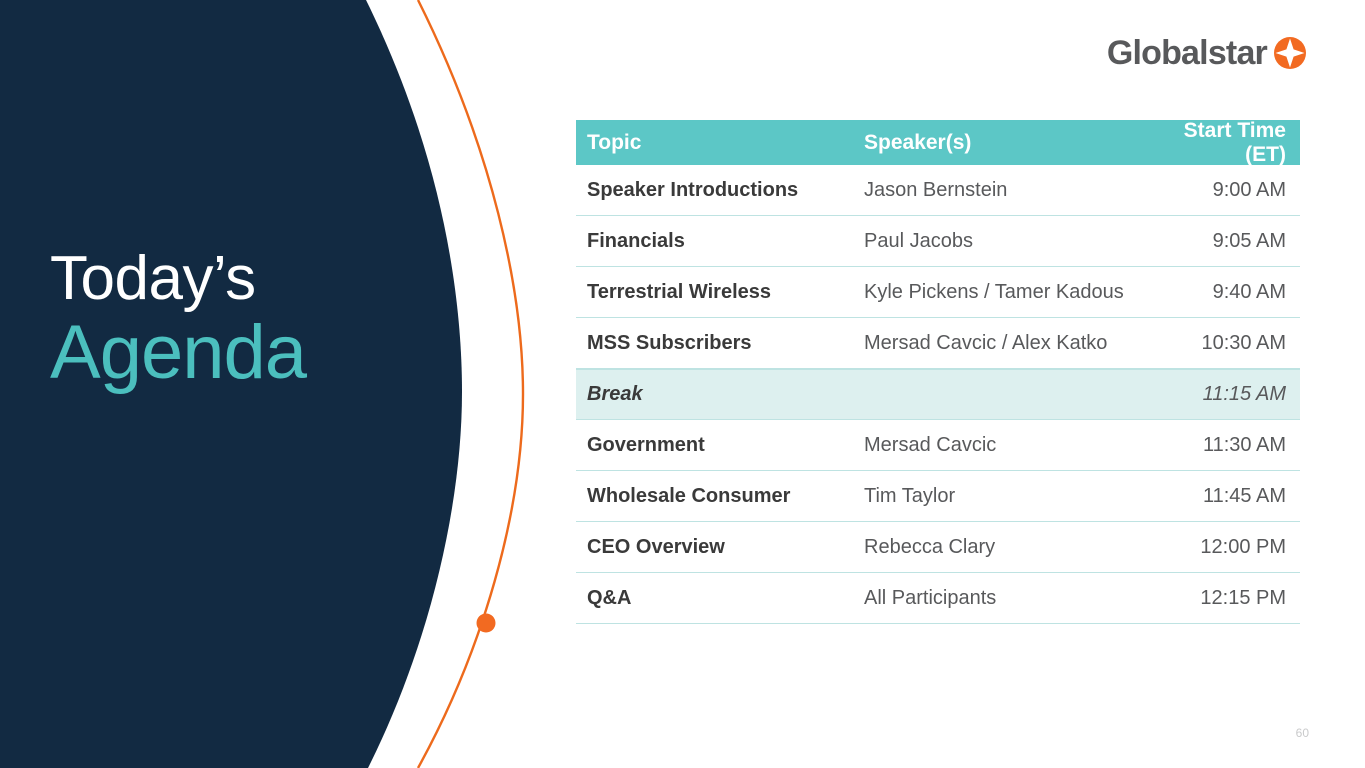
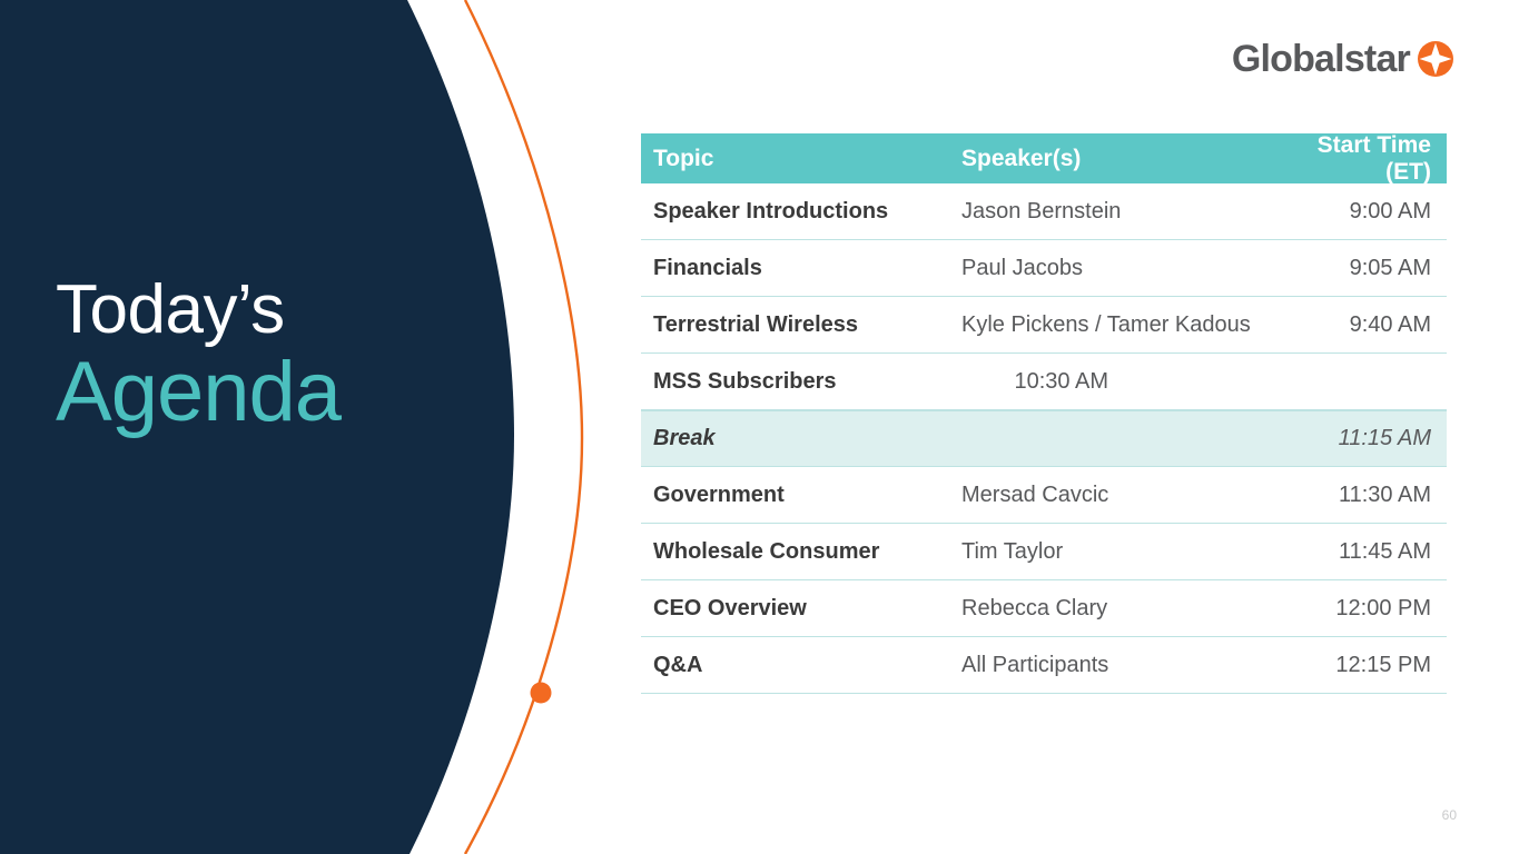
  Today’s
  Agenda
  Globalstar
  Topic
  Speaker(s)
  Start Time (ET)
  Speaker Introductions
  Jason Bernstein
  9:00 AM
  Financials
  Paul Jacobs
  9:05 AM
  Terrestrial Wireless
  Kyle Pickens / Tamer Kadous
  9:40 AM
  MSS Subscribers
- Mersad Cavcic / Alex Katko
  10:30 AM
  Break
  11:15 AM
  Government
  Mersad Cavcic
  11:30 AM
  Wholesale Consumer
  Tim Taylor
  11:45 AM
  CEO Overview
  Rebecca Clary
  12:00 PM
  Q&A
  All Participants
  12:15 PM
  60
